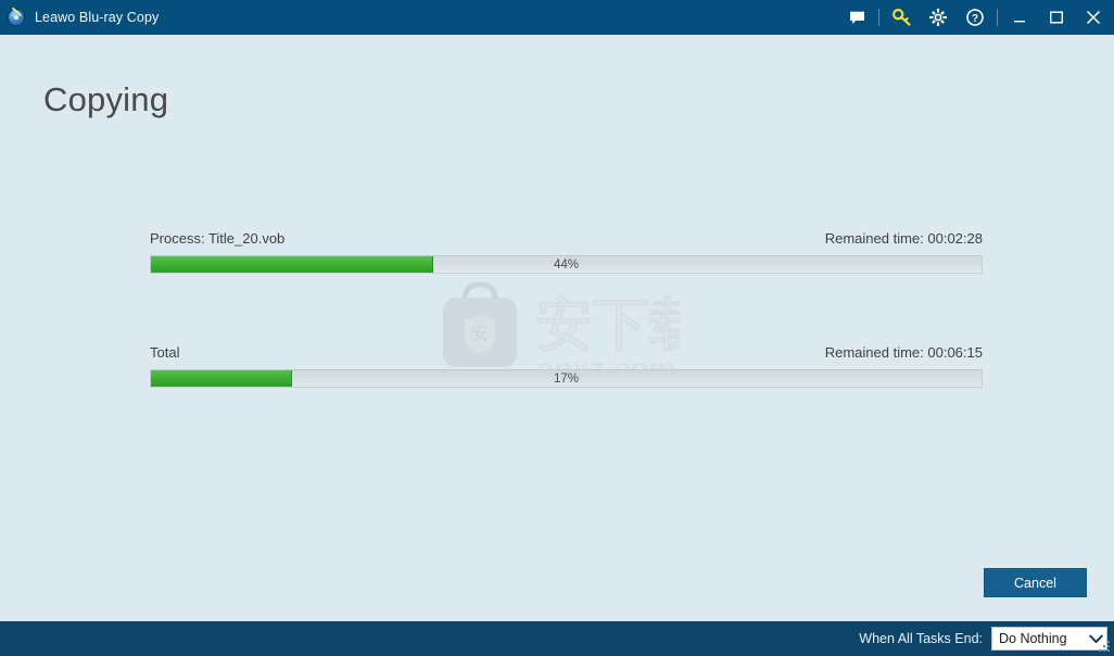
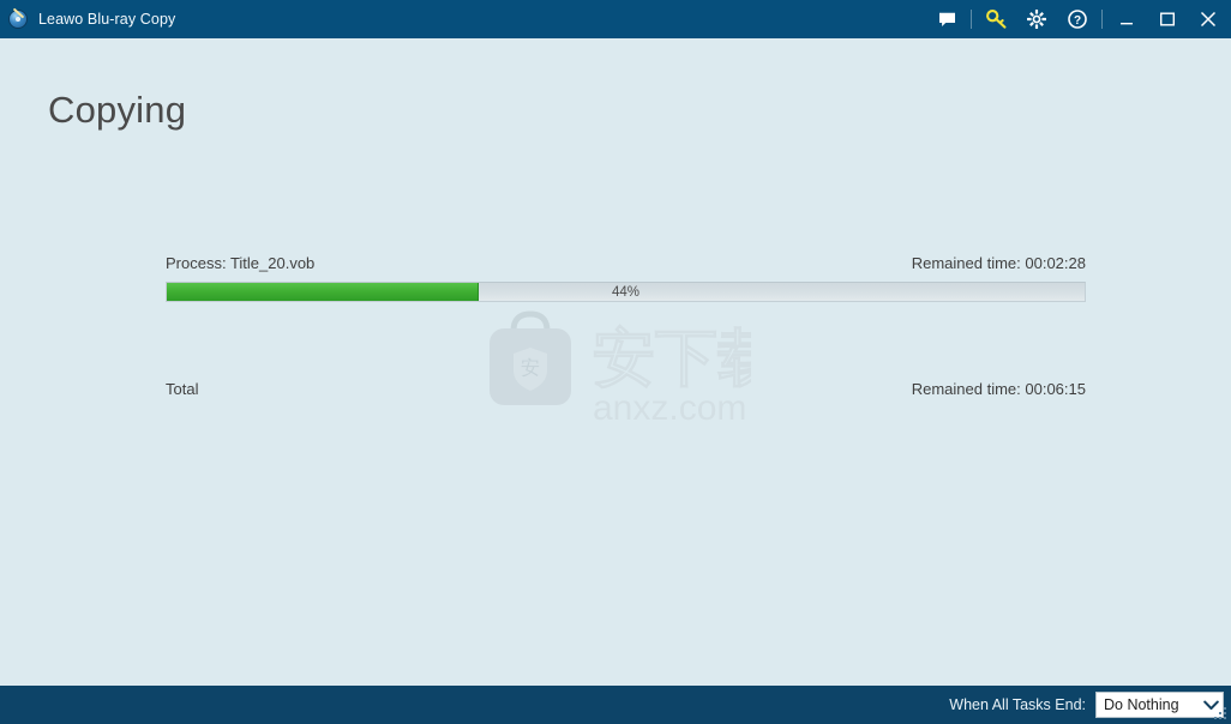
  Leawo Blu-ray Copy
  ?
  Copying
  Process: Title_20.vob
  Remained time: 00:02:28
  44%
  Total
  Remained time: 00:06:15
- 17%
- Cancel
  When All Tasks End:
  Do Nothing
